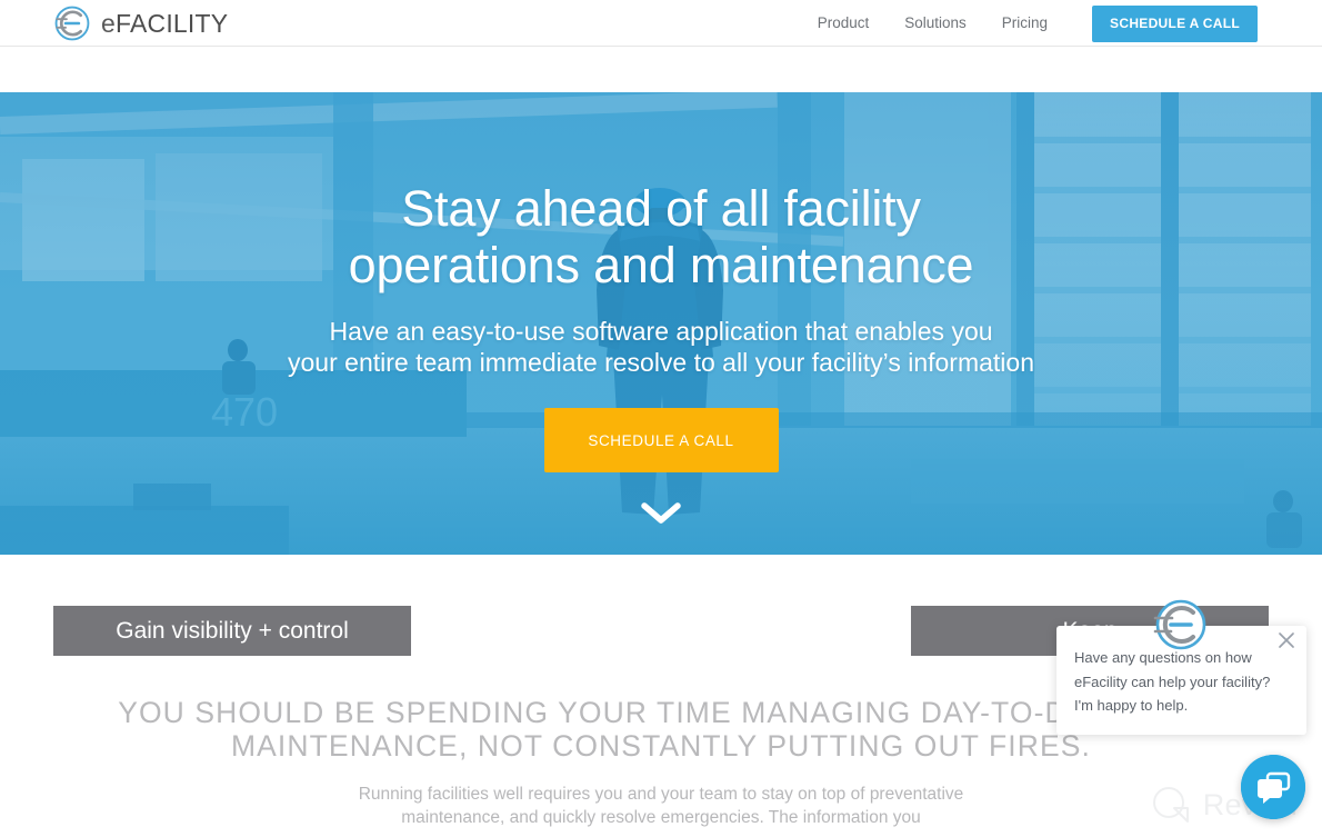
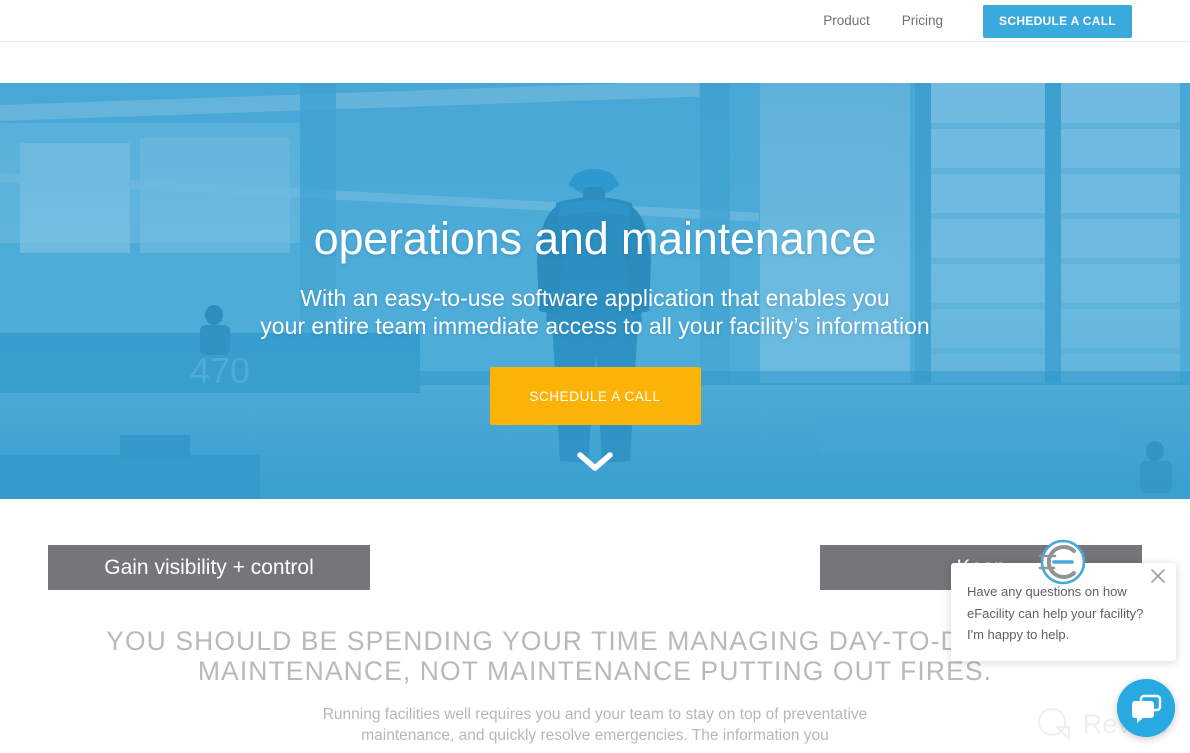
- eFACILITY
  Product
- Solutions
  Pricing
  SCHEDULE A CALL
- Stay ahead of all facility
  operations and maintenance
- Have an easy-to-use software application that enables you
+ With an easy-to-use software application that enables you
- your entire team immediate resolve to all your facility’s information
+ your entire team immediate access to all your facility’s information
  SCHEDULE A CALL
  Gain visibility + control
  YOU SHOULD BE SPENDING YOUR TIME MANAGING DAY-TO-
- MAINTENANCE, NOT CONSTANTLY PUTTING OUT FIRES.
+ MAINTENANCE, NOT MAINTENANCE PUTTING OUT FIRES.
  Running facilities well requires you and your team to stay on top of preventative
  maintenance, and quickly resolve emergencies. The information you
  Have any questions on how
  eFacility can help your facility?
  I'm happy to help.
